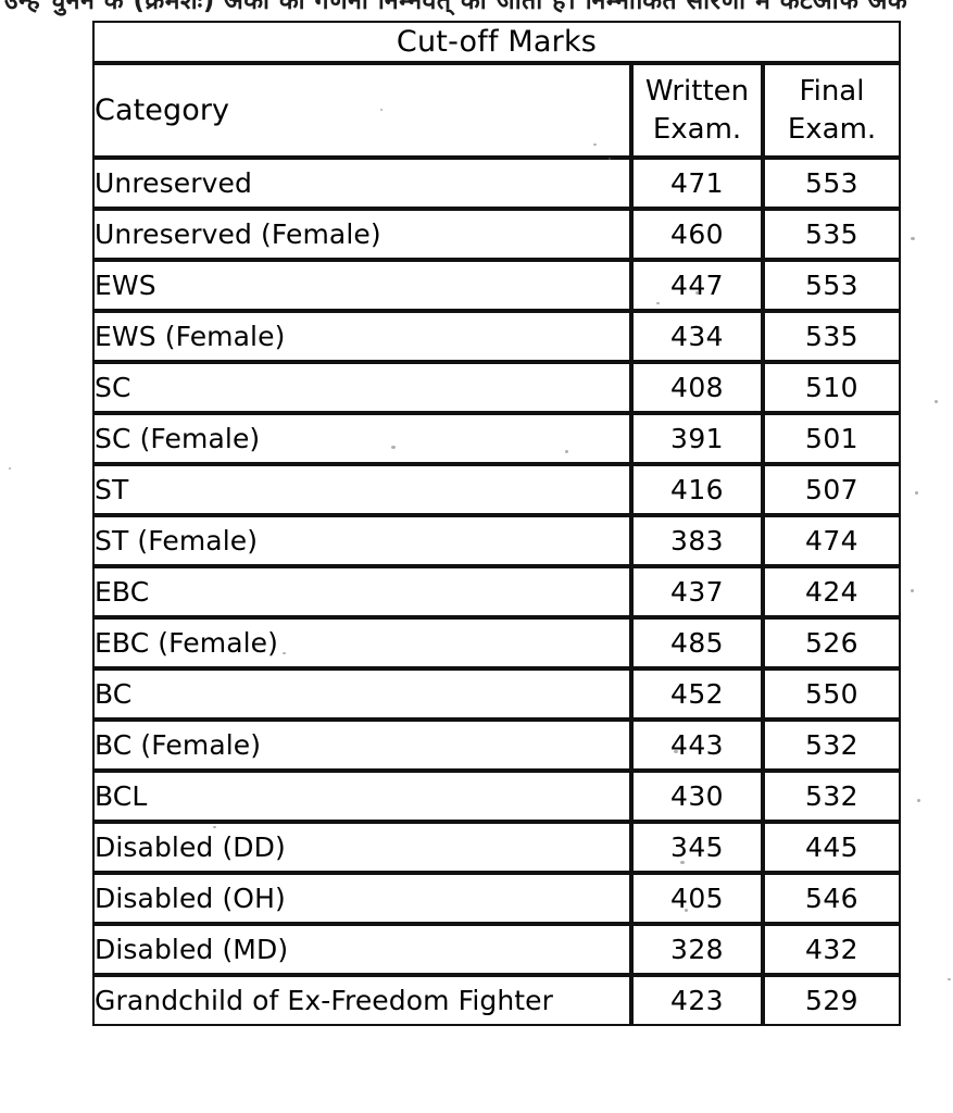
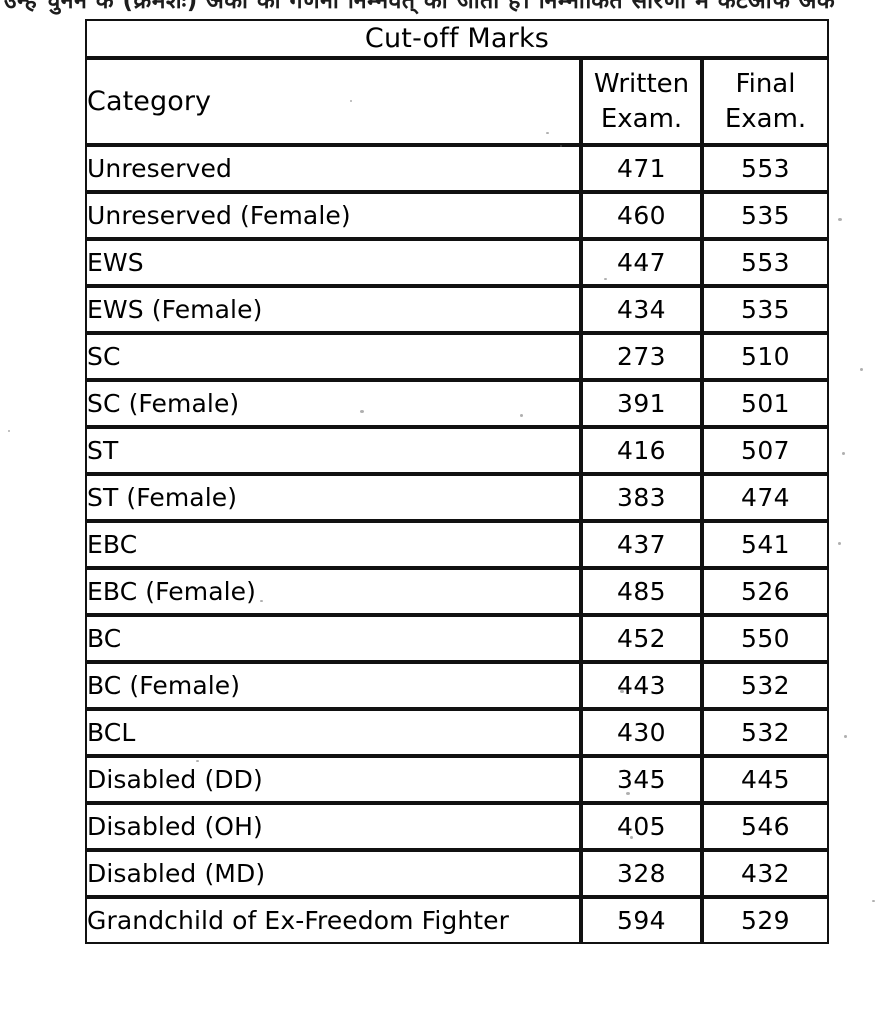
  उन्हें चुनने के (क्रमशः) अंकों की गणना निम्नवत् की जाती है। निम्नांकित सारणी में कटऑफ अंक
  Cut-off Marks
  Category	Written Exam.	Final Exam.
  Unreserved	471	553
  Unreserved (Female)	460	535
  EWS	447	553
  EWS (Female)	434	535
- SC	408	510
+ SC	273	510
  SC (Female)	391	501
  ST	416	507
  ST (Female)	383	474
- EBC	437	424
+ EBC	437	541
  EBC (Female)	485	526
  BC	452	550
  BC (Female)	443	532
  BCL	430	532
  Disabled (DD)	345	445
  Disabled (OH)	405	546
  Disabled (MD)	328	432
- Grandchild of Ex-Freedom Fighter	423	529
+ Grandchild of Ex-Freedom Fighter	594	529
